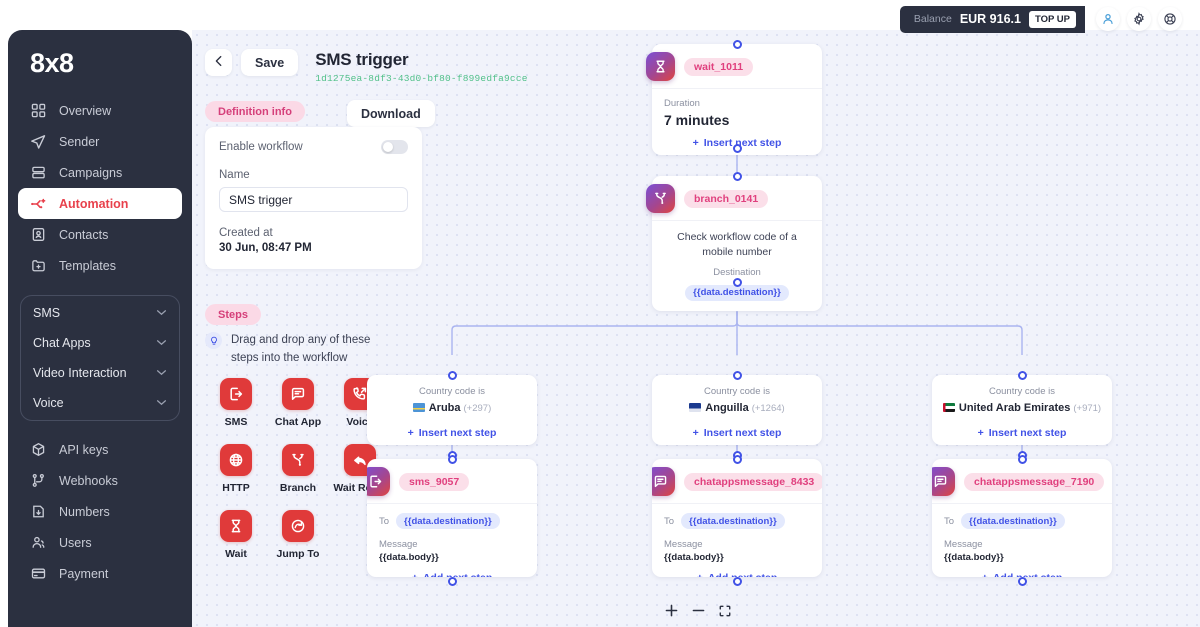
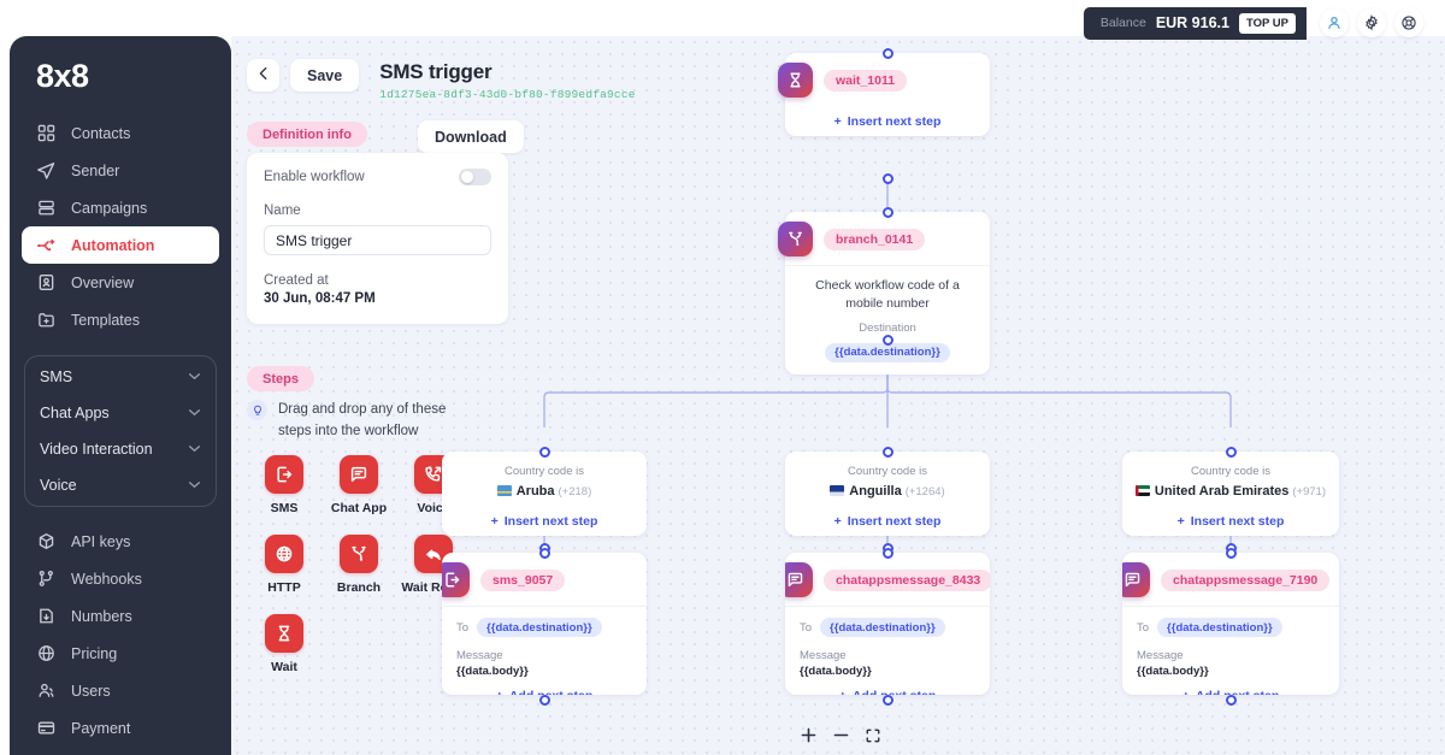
  8x8
- Overview
+ Contacts
  Sender
  Campaigns
  Automation
- Contacts
+ Overview
  Templates
  SMS
  Chat Apps
  Video Interaction
  Voice
  API keys
  Webhooks
  Numbers
+ Pricing
  Users
  Payment
  Save
  SMS trigger
  1d1275ea-8df3-43d0-bf80-f899edfa9cce
  Definition info
  Download
  Enable workflow
  Name
  SMS trigger
  Created at
  30 Jun, 08:47 PM
  Steps
  Drag and drop any of these
  steps into the workflow
  SMS
  Chat App
  Voic
  HTTP
  Branch
  Wait
- Jump To
  wait_1011
- Duration
- 7 minutes
  +
  Insert next step
  branch_0141
  Check workflow code of a mobile number
  Destination
  {{data.destination}}
  Country code is
- Aruba (+297)
+ Aruba (+218)
  +
  Insert next step
  Country code is
  Anguilla (+1264)
  +
  Insert next step
  Country code is
  United Arab Emirates (+971)
  +
  Insert next step
  sms_9057
  To
  {{data.destination}}
  Message
  {{data.body}}
  chatappsmessage_8433
  To
  {{data.destination}}
  Message
  {{data.body}}
  chatappsmessage_7190
  To
  {{data.destination}}
  Message
  {{data.body}}
  Balance
  EUR 916.1
  TOP UP
